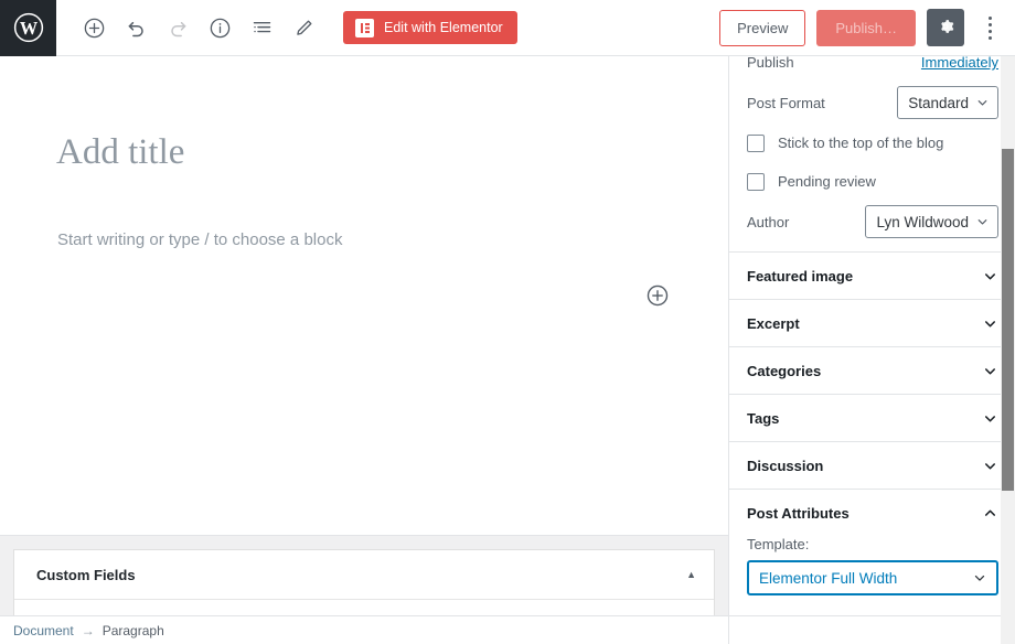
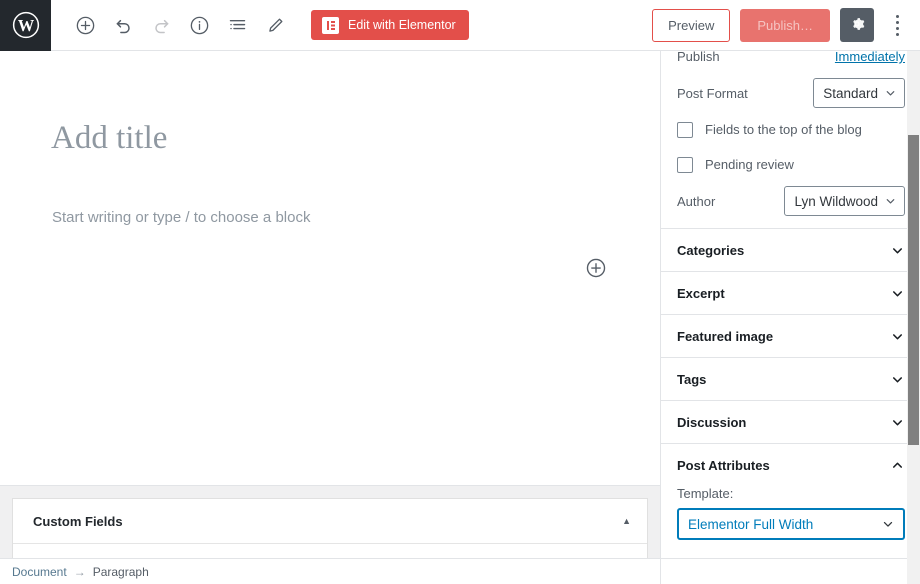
  W
  Edit with Elementor
  Preview
  Publish…
  Add title
  Start writing or type / to choose a block
  Custom Fields
  ▲
  Document
  →
  Paragraph
  Publish
  Immediately
  Post Format
  Standard
- Stick to the top of the blog
+ Fields to the top of the blog
  Pending review
  Author
  Lyn Wildwood
- Featured image
+ Categories
  Excerpt
- Categories
+ Featured image
  Tags
  Discussion
  Post Attributes
  Template:
  Elementor Full Width
